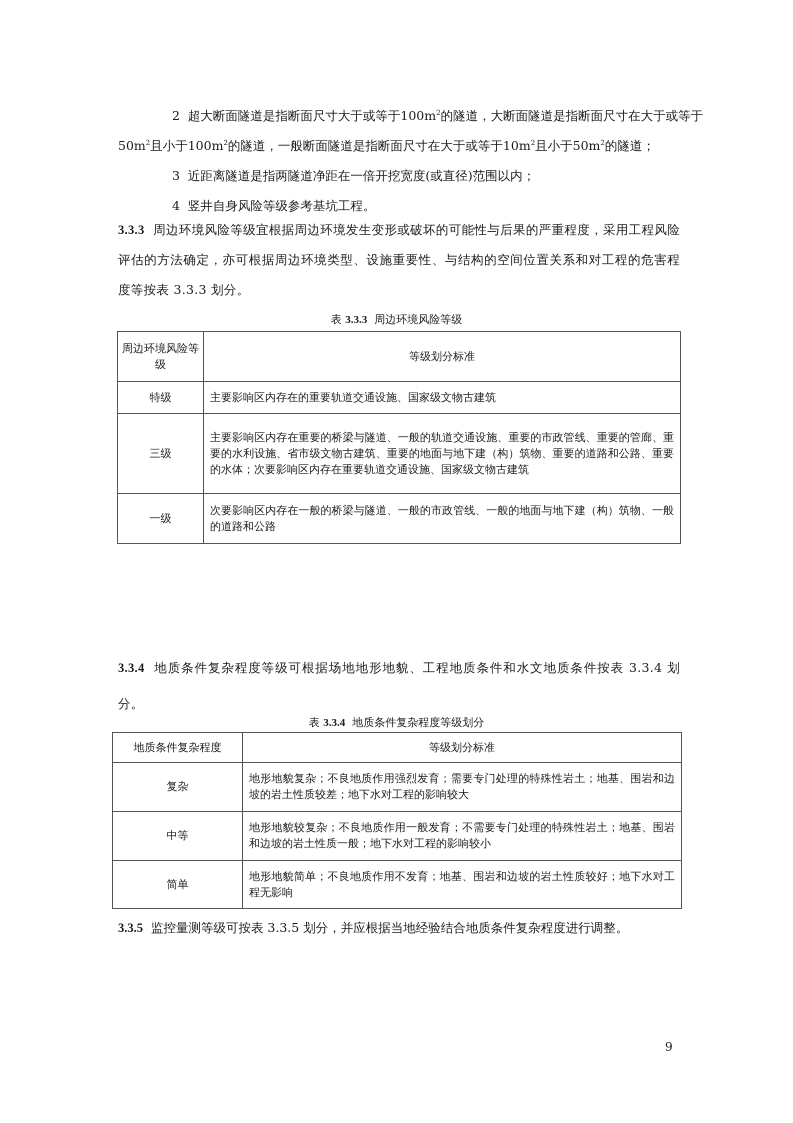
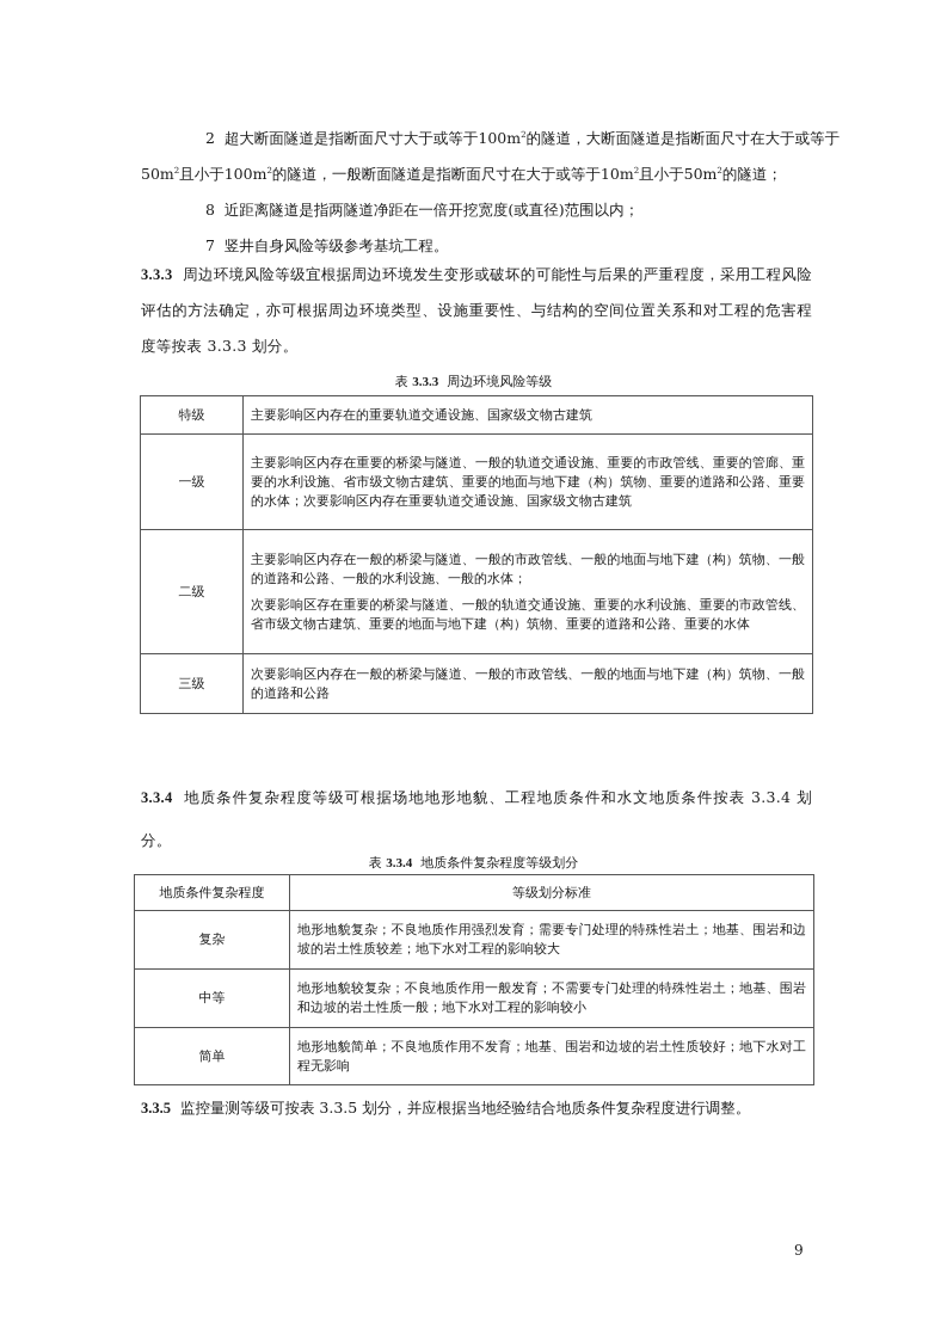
  2 超大断面隧道是指断面尺寸大于或等于100m2的隧道，大断面隧道是指断面尺寸在大于或等于
  50m2且小于100m2的隧道，一般断面隧道是指断面尺寸在大于或等于10m2且小于50m2的隧道；
- 3 近距离隧道是指两隧道净距在一倍开挖宽度(或直径)范围以内；
+ 8 近距离隧道是指两隧道净距在一倍开挖宽度(或直径)范围以内；
- 4 竖井自身风险等级参考基坑工程。
+ 7 竖井自身风险等级参考基坑工程。
  3.3.3 周边环境风险等级宜根据周边环境发生变形或破坏的可能性与后果的严重程度，采用工程风险评估的方法确定，亦可根据周边环境类型、设施重要性、与结构的空间位置关系和对工程的危害程度等按表 3.3.3 划分。
  表 3.3.3 周边环境风险等级
- 周边环境风险等级	等级划分标准
  特级	主要影响区内存在的重要轨道交通设施、国家级文物古建筑
- 三级	主要影响区内存在重要的桥梁与隧道、一般的轨道交通设施、重要的市政管线、重要的管廊、重要的水利设施、省市级文物古建筑、重要的地面与地下建（构）筑物、重要的道路和公路、重要的水体；次要影响区内存在重要轨道交通设施、国家级文物古建筑
+ 一级	主要影响区内存在重要的桥梁与隧道、一般的轨道交通设施、重要的市政管线、重要的管廊、重要的水利设施、省市级文物古建筑、重要的地面与地下建（构）筑物、重要的道路和公路、重要的水体；次要影响区内存在重要轨道交通设施、国家级文物古建筑
+ 二级	主要影响区内存在一般的桥梁与隧道、一般的市政管线、一般的地面与地下建（构）筑物、一般的道路和公路、一般的水利设施、一般的水体； 次要影响区存在重要的桥梁与隧道、一般的轨道交通设施、重要的水利设施、重要的市政管线、省市级文物古建筑、重要的地面与地下建（构）筑物、重要的道路和公路、重要的水体
- 一级	次要影响区内存在一般的桥梁与隧道、一般的市政管线、一般的地面与地下建（构）筑物、一般的道路和公路
+ 三级	次要影响区内存在一般的桥梁与隧道、一般的市政管线、一般的地面与地下建（构）筑物、一般的道路和公路
  3.3.4 地质条件复杂程度等级可根据场地地形地貌、工程地质条件和水文地质条件按表 3.3.4 划分。
  表 3.3.4 地质条件复杂程度等级划分
  地质条件复杂程度	等级划分标准
  复杂	地形地貌复杂；不良地质作用强烈发育；需要专门处理的特殊性岩土；地基、围岩和边坡的岩土性质较差；地下水对工程的影响较大
  中等	地形地貌较复杂；不良地质作用一般发育；不需要专门处理的特殊性岩土；地基、围岩和边坡的岩土性质一般；地下水对工程的影响较小
  简单	地形地貌简单；不良地质作用不发育；地基、围岩和边坡的岩土性质较好；地下水对工程无影响
  3.3.5 监控量测等级可按表 3.3.5 划分，并应根据当地经验结合地质条件复杂程度进行调整。
  9
